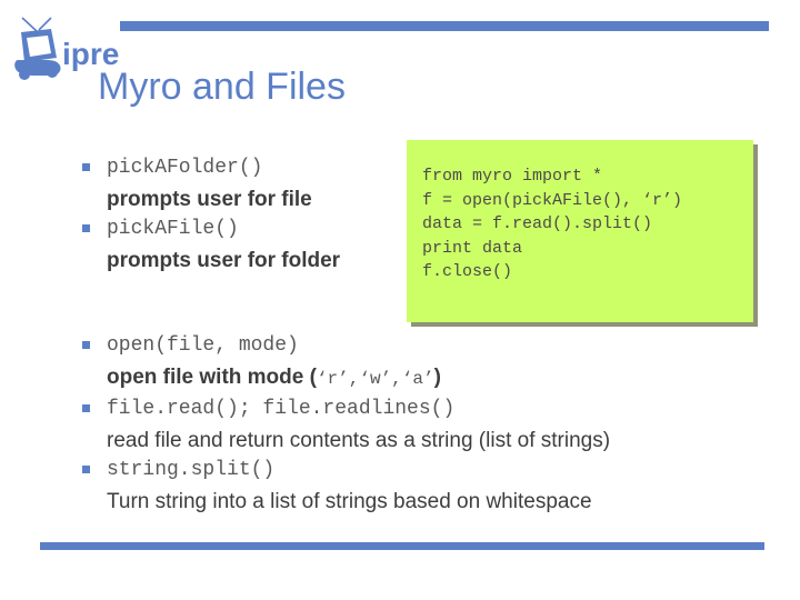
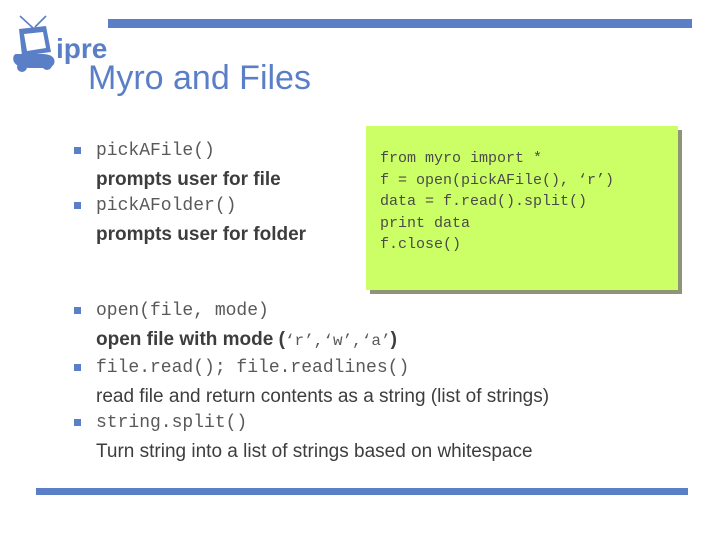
  ipre
  Myro and Files
- pickAFolder()
+ pickAFile()
  prompts user for file
- pickAFile()
+ pickAFolder()
  prompts user for folder
  from myro import *
  f = open(pickAFile(), ‘r’)
  data = f.read().split()
  print data
  f.close()
  open(file, mode)
  open file with mode (‘r’,‘w’,‘a’)
  file.read(); file.readlines()
  read file and return contents as a string (list of strings)
  string.split()
  Turn string into a list of strings based on whitespace
